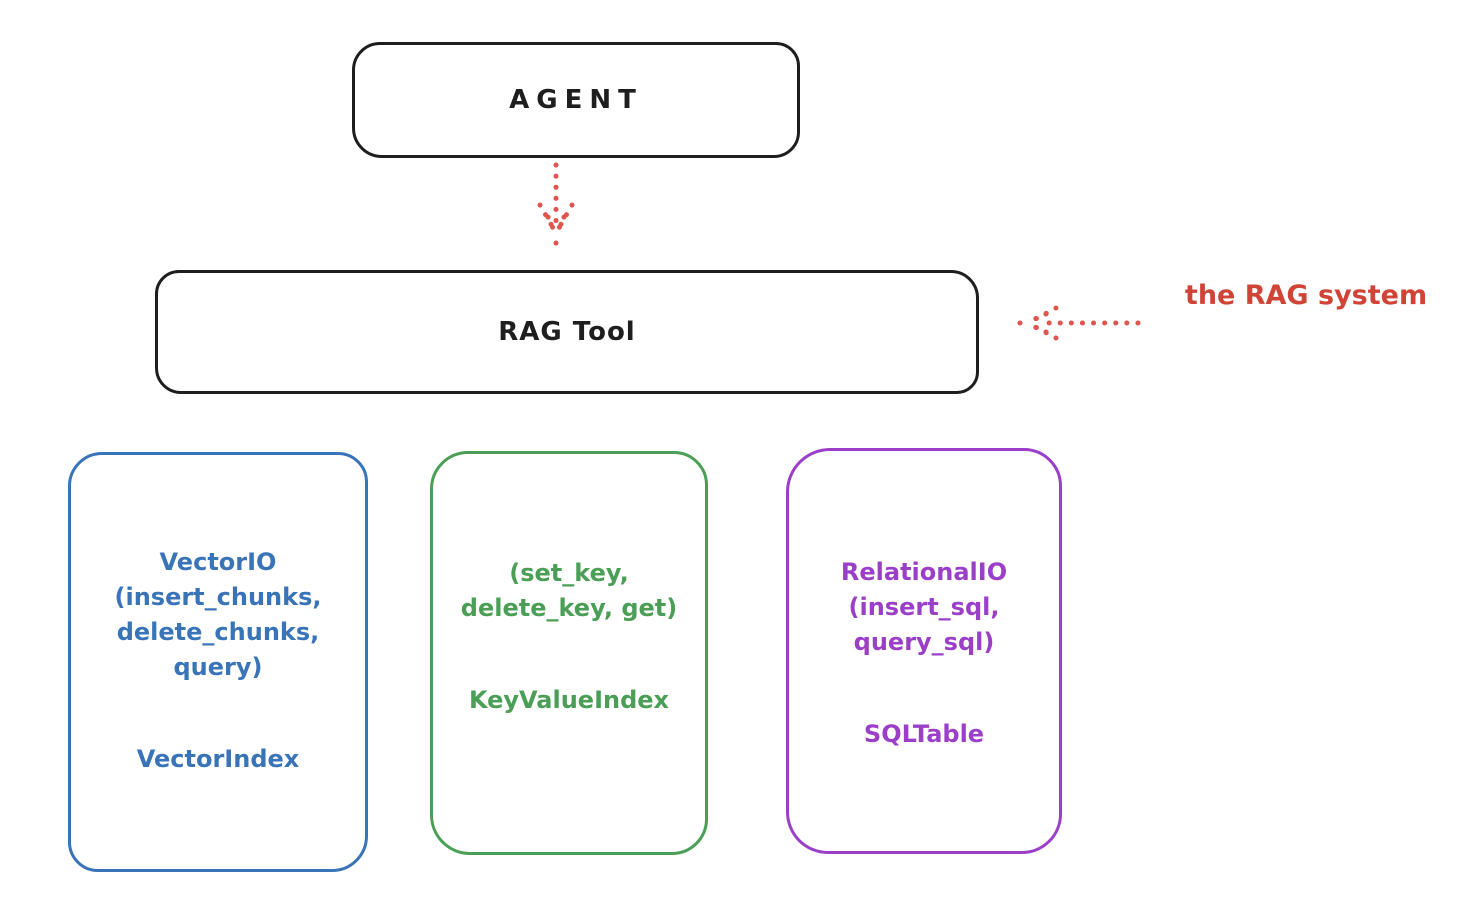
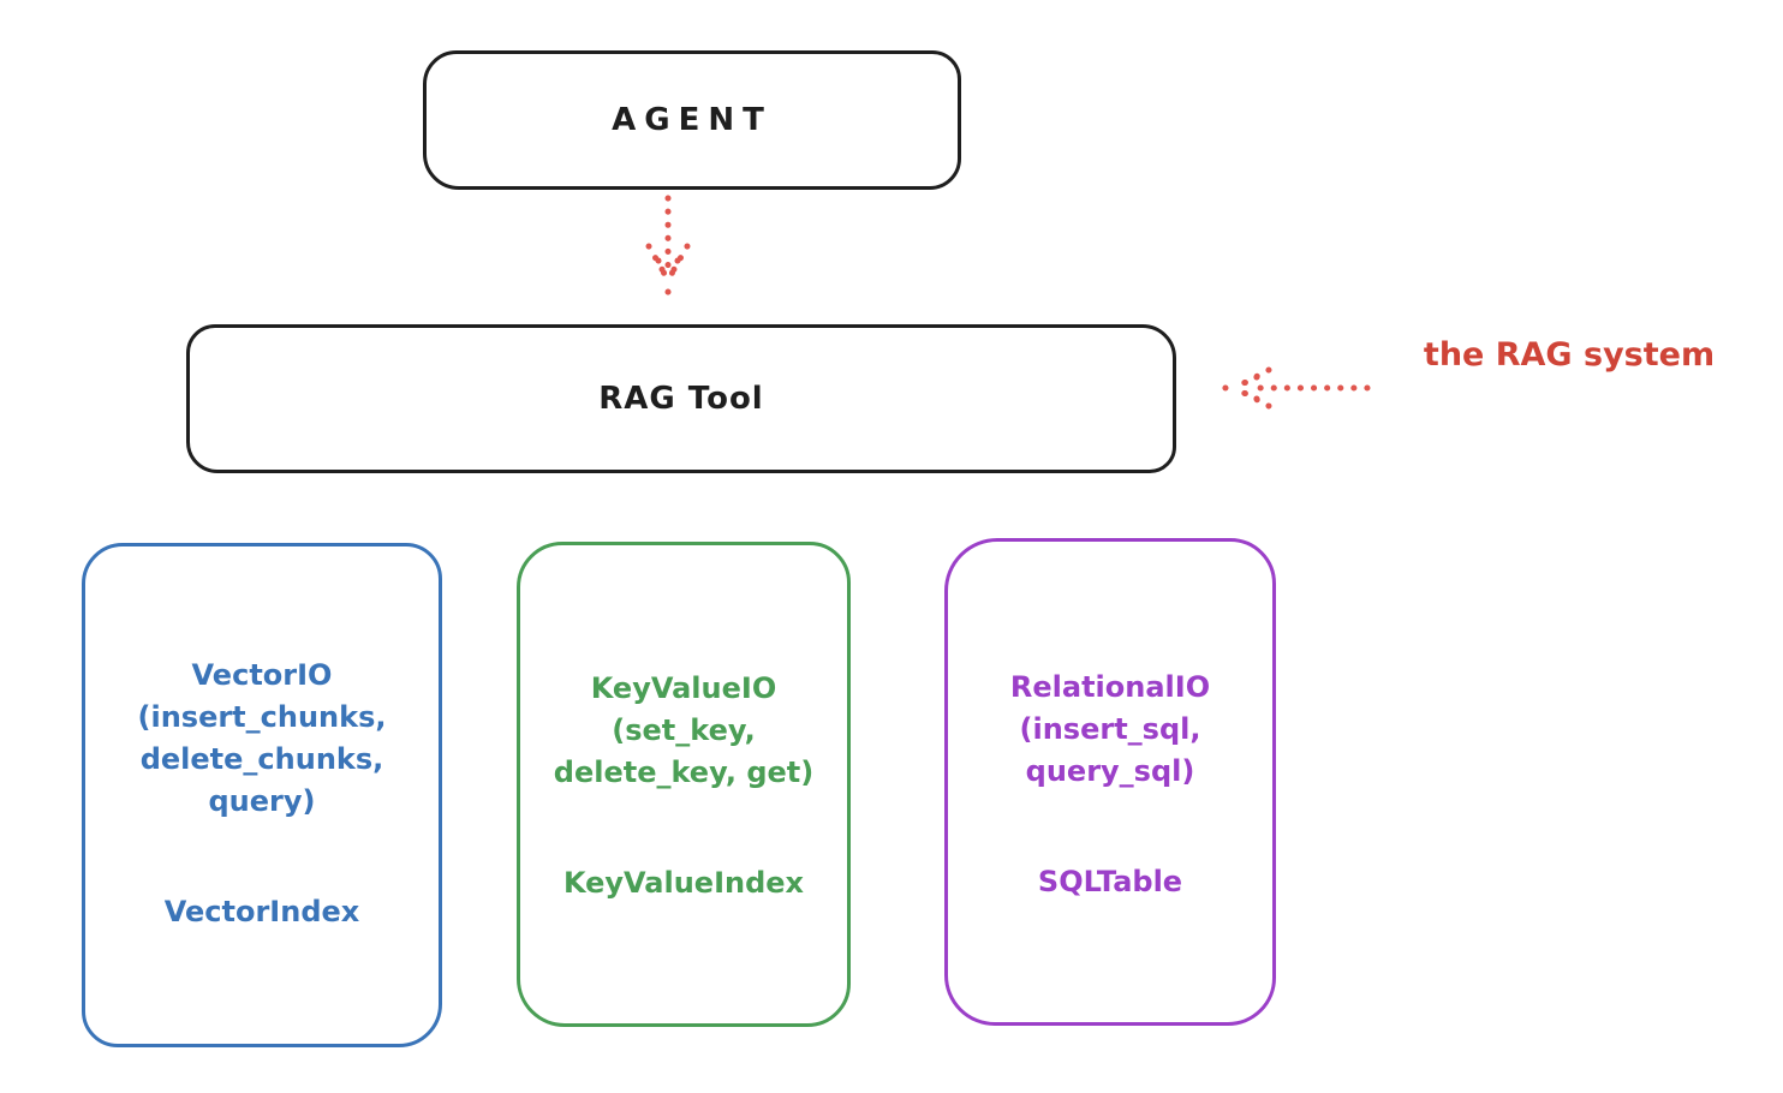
  AGENT
  RAG Tool
  the RAG system
  VectorIO
  (insert_chunks,
  delete_chunks,
  query)
  VectorIndex
+ KeyValueIO
  (set_key,
  delete_key, get)
  KeyValueIndex
  RelationalIO
  (insert_sql,
  query_sql)
  SQLTable
